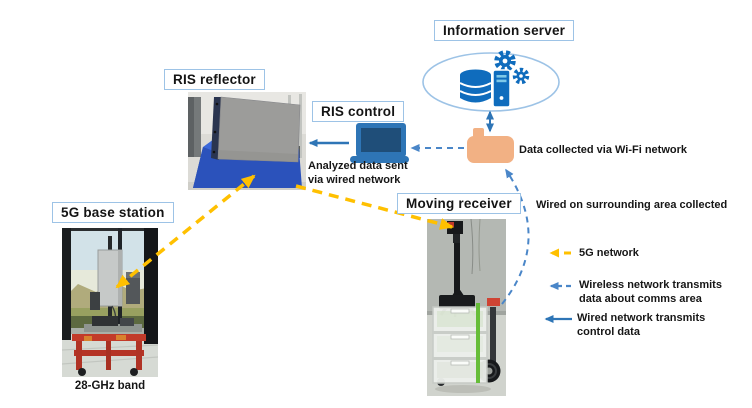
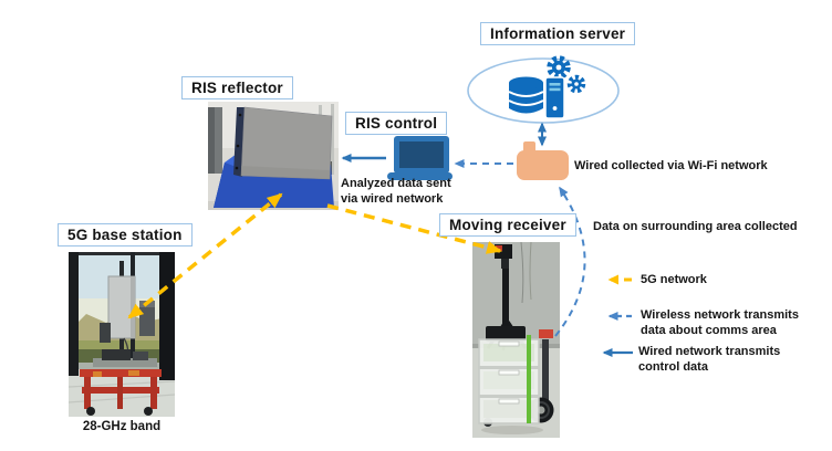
  Information server
  RIS reflector
  RIS control
  5G base station
  Moving receiver
- Data collected via Wi-Fi network
+ Wired collected via Wi-Fi network
- Wired on surrounding area collected
+ Data on surrounding area collected
  Analyzed data sent
  via wired network
  28-GHz band
  5G network
  Wireless network transmits
  data about comms area
  Wired network transmits
  control data
